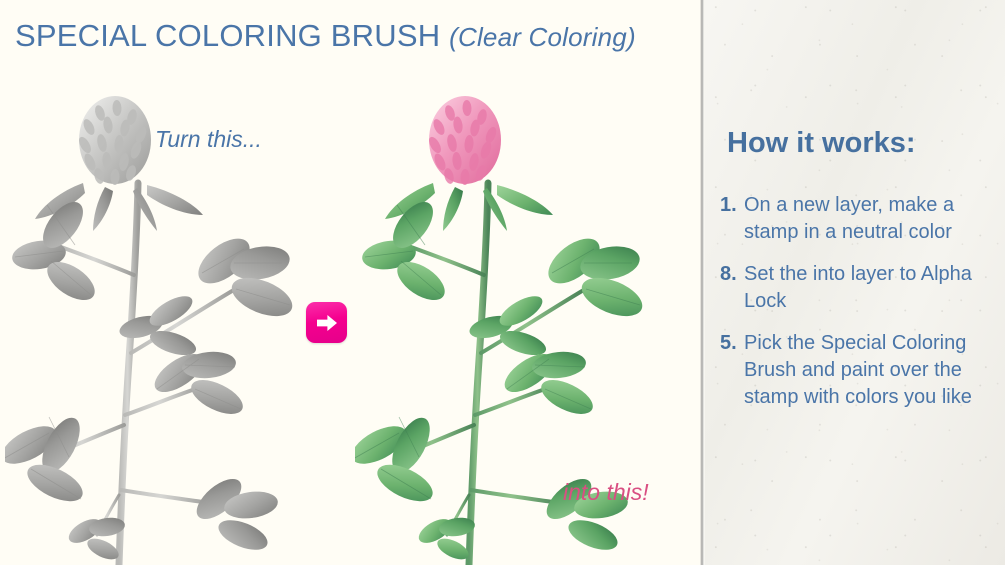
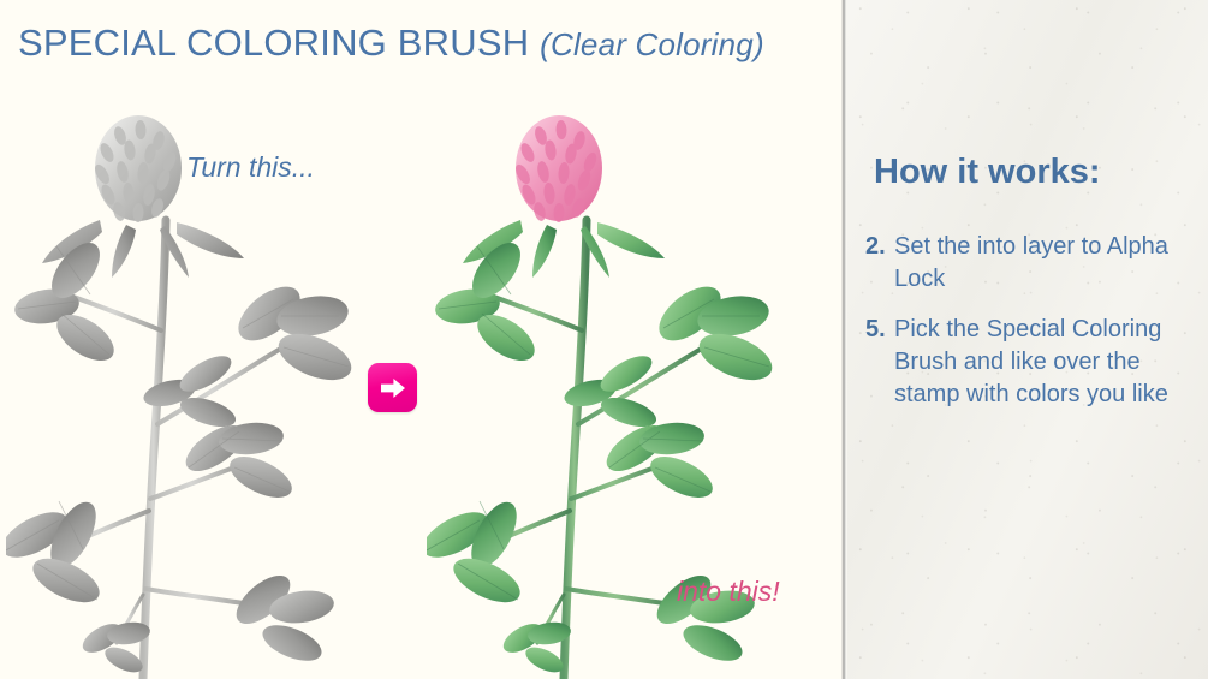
  SPECIAL COLORING BRUSH (Clear Coloring)
  Turn this...
  into this!
  How it works:
- 1.
- On a new layer, make a stamp in a neutral color
- 8.
+ 2.
  Set the into layer to Alpha Lock
  5.
- Pick the Special Coloring Brush and paint over the stamp with colors you like
+ Pick the Special Coloring Brush and like over the stamp with colors you like
